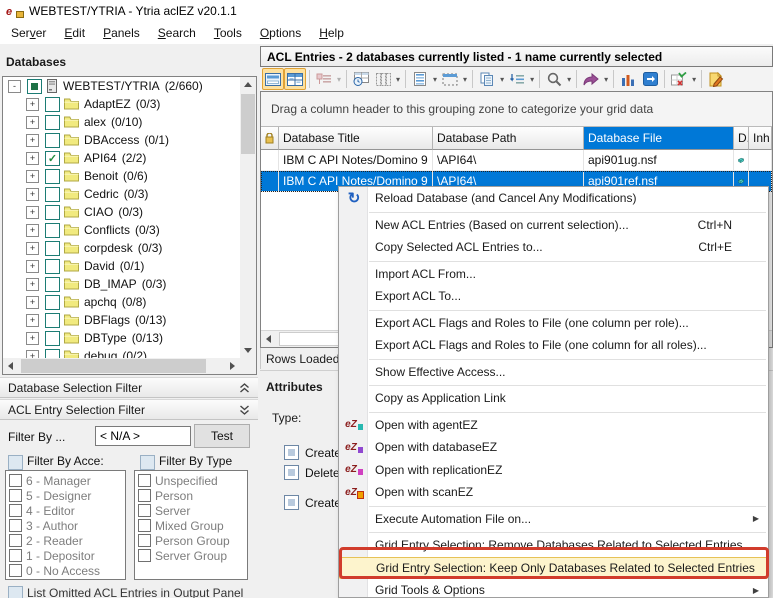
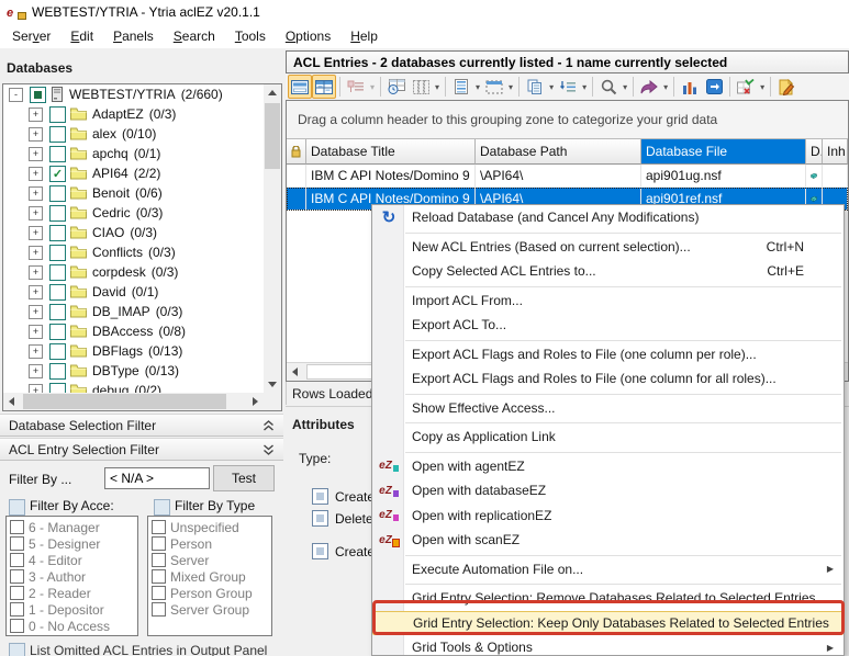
  e
  WEBTEST/YTRIA - Ytria aclEZ v20.1.1
  Server
  Edit
  Panels
  Search
  Tools
  Options
  Help
  Databases
  -
  WEBTEST/YTRIA
  (2/660)
  +
  AdaptEZ
  (0/3)
  +
  alex
  (0/10)
  +
- DBAccess
+ apchq
  (0/1)
  +
  API64
  (2/2)
  +
  Benoit
  (0/6)
  +
  Cedric
  (0/3)
  +
  CIAO
  (0/3)
  +
  Conflicts
  (0/3)
  +
  corpdesk
  (0/3)
  +
  David
  (0/1)
  +
  DB_IMAP
  (0/3)
  +
- apchq
+ DBAccess
  (0/8)
  +
  DBFlags
  (0/13)
  +
  DBType
  (0/13)
  +
  debug
  (0/2)
  Database Selection Filter
  ACL Entry Selection Filter
  Filter By ...
  < N/A >
  Test
  Filter By Acce:
  Filter By Type
  6 - Manager
  5 - Designer
  4 - Editor
  3 - Author
  2 - Reader
  1 - Depositor
  0 - No Access
  Unspecified
  Person
  Server
  Mixed Group
  Person Group
  Server Group
  List Omitted ACL Entries in Output Panel
  ACL Entries - 2 databases currently listed - 1 name currently selected
  ▾
  ▾
  ▾
  ▾
  ▾
  ▾
  ▾
  ▾
  ▾
  Drag a column header to this grouping zone to categorize your grid data
  Database Title
  Database Path
  Database File
  Inh
  IBM C API Notes/Domino 9
  \API64\
  api901ug.nsf
  IBM C API Notes/Domino 9
  \API64\
  api901ref.nsf
  Rows Loaded
  Attributes
  Type:
  Creat
  Delete
  Creat
  Reload Database (and Cancel Any Modifications)
  New ACL Entries (Based on current selection)...
  Ctrl+N
  Copy Selected ACL Entries to...
  Ctrl+E
  Import ACL From...
  Export ACL To...
  Export ACL Flags and Roles to File (one column per role)...
  Export ACL Flags and Roles to File (one column for all roles)...
  Show Effective Access...
  Copy as Application Link
  Open with agentEZ
  Open with databaseEZ
  Open with replicationEZ
  Open with scanEZ
  Execute Automation File on...
  ▶
  Grid Entry Selection: Remove Databases Related to Selected Entries
  Grid Entry Selection: Keep Only Databases Related to Selected Entries
  Grid Tools & Options
  ▶
